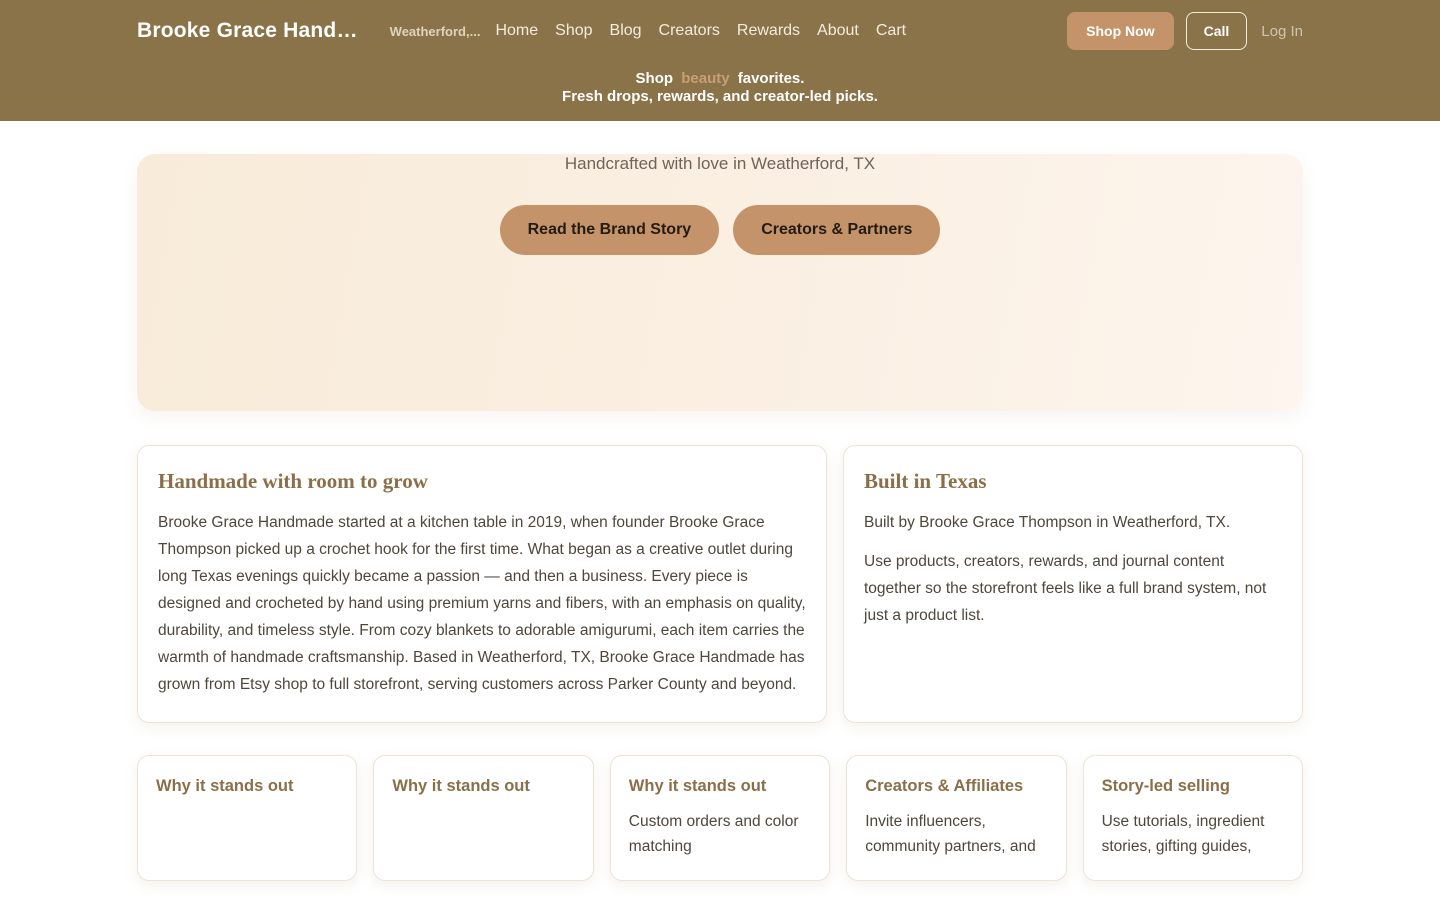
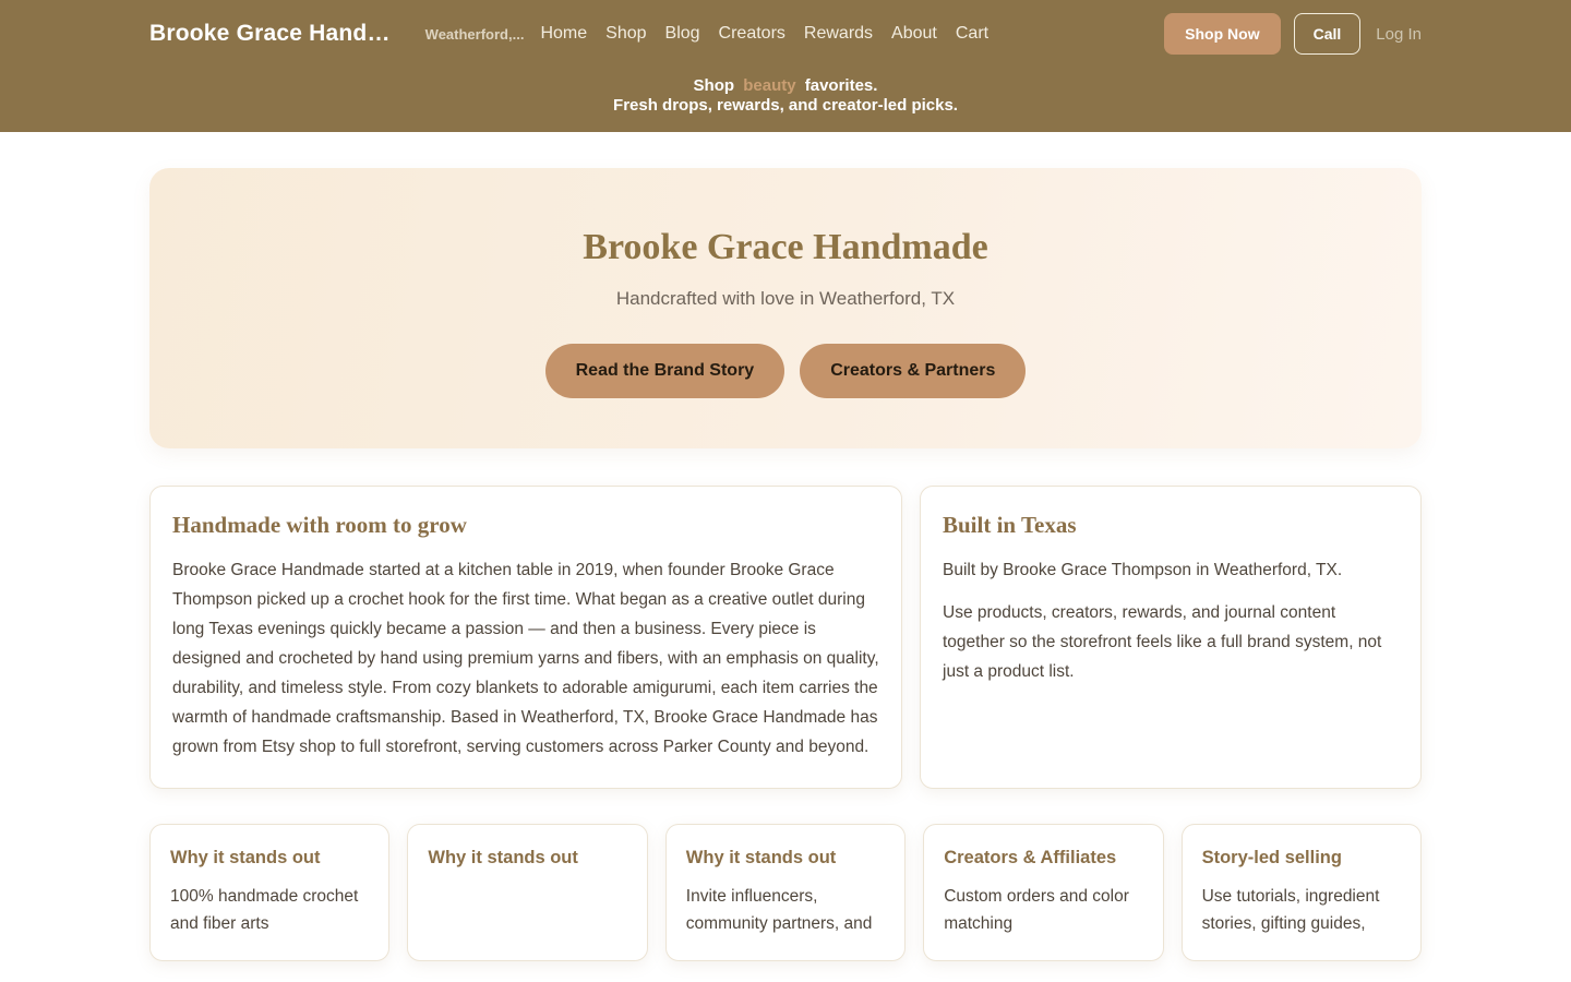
  Brooke Grace Hand…
  Weatherford,...
  Home
  Shop
  Blog
  Creators
  Rewards
  About
  Cart
  Shop Now
  Call
  Log In
  Shop beauty favorites.
  Fresh drops, rewards, and creator-led picks.
+ Brooke Grace Handmade
  Handcrafted with love in Weatherford, TX
  Read the Brand Story
  Creators & Partners
  Handmade with room to grow
  Brooke Grace Handmade started at a kitchen table in 2019, when founder Brooke Grace Thompson picked up a crochet hook for the first time. What began as a creative outlet during long Texas evenings quickly became a passion — and then a business. Every piece is designed and crocheted by hand using premium yarns and fibers, with an emphasis on quality, durability, and timeless style. From cozy blankets to adorable amigurumi, each item carries the warmth of handmade craftsmanship. Based in Weatherford, TX, Brooke Grace Handmade has grown from Etsy shop to full storefront, serving customers across Parker County and beyond.
  Built in Texas
  Built by Brooke Grace Thompson in Weatherford, TX.
  Use products, creators, rewards, and journal content together so the storefront feels like a full brand system, not just a product list.
  Why it stands out
+ 100% handmade crochet and fiber arts
  Why it stands out
  Why it stands out
- Custom orders and color matching
+ Invite influencers, community partners, and
  Creators & Affiliates
- Invite influencers, community partners, and
+ Custom orders and color matching
  Story-led selling
  Use tutorials, ingredient stories, gifting guides,
